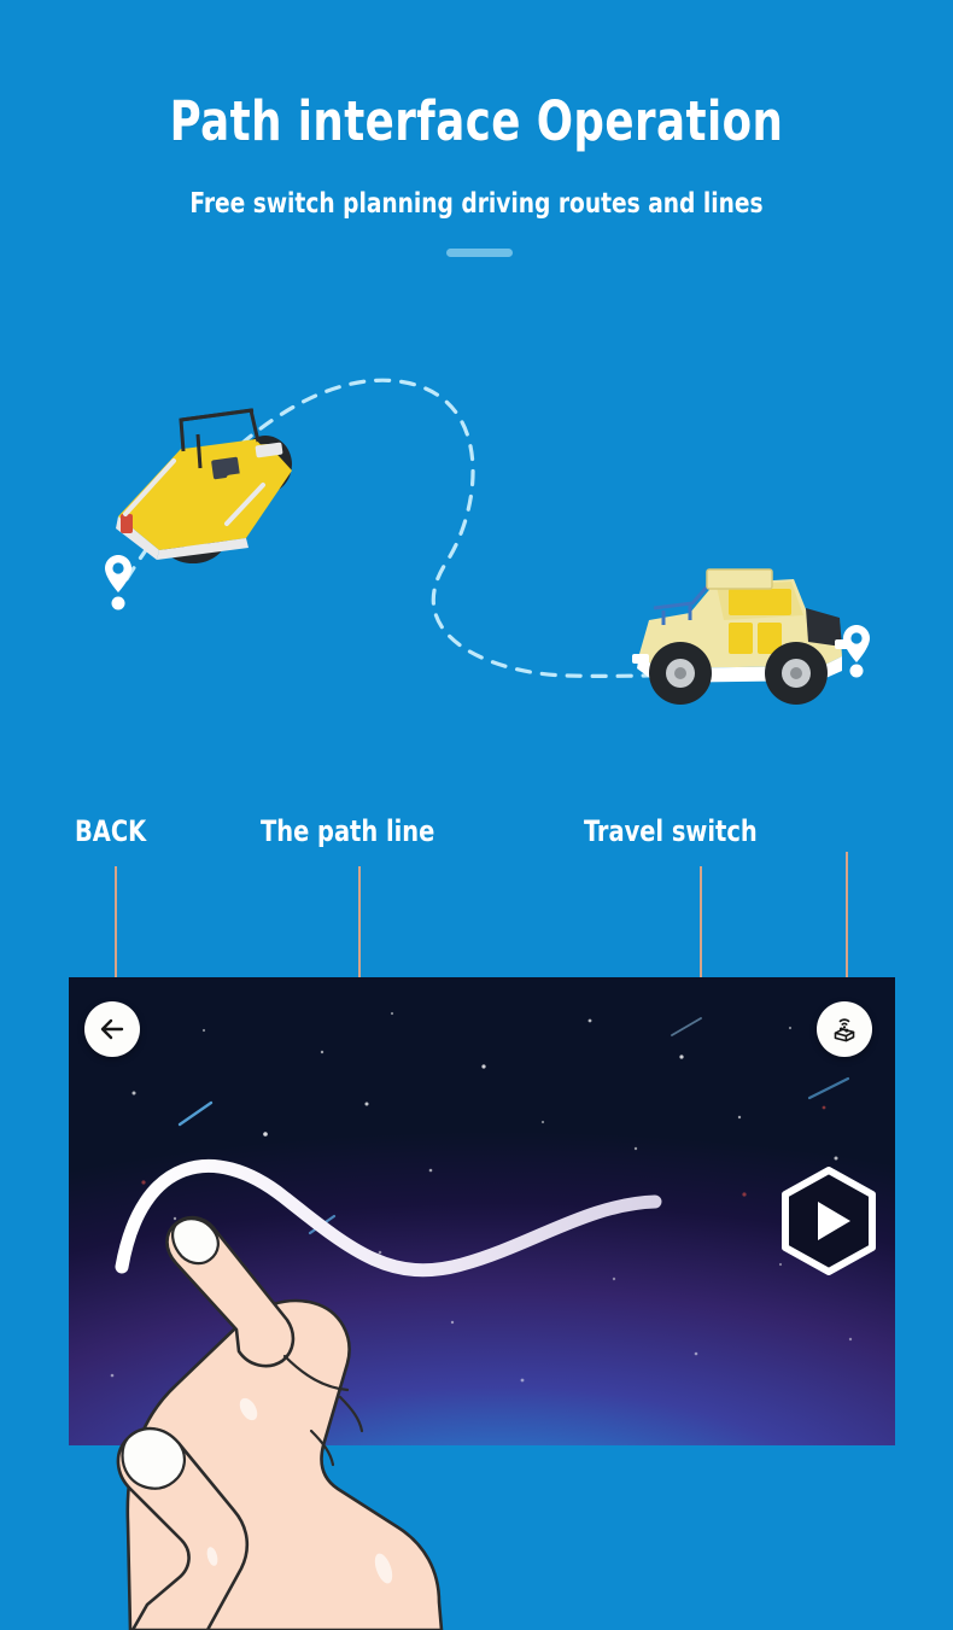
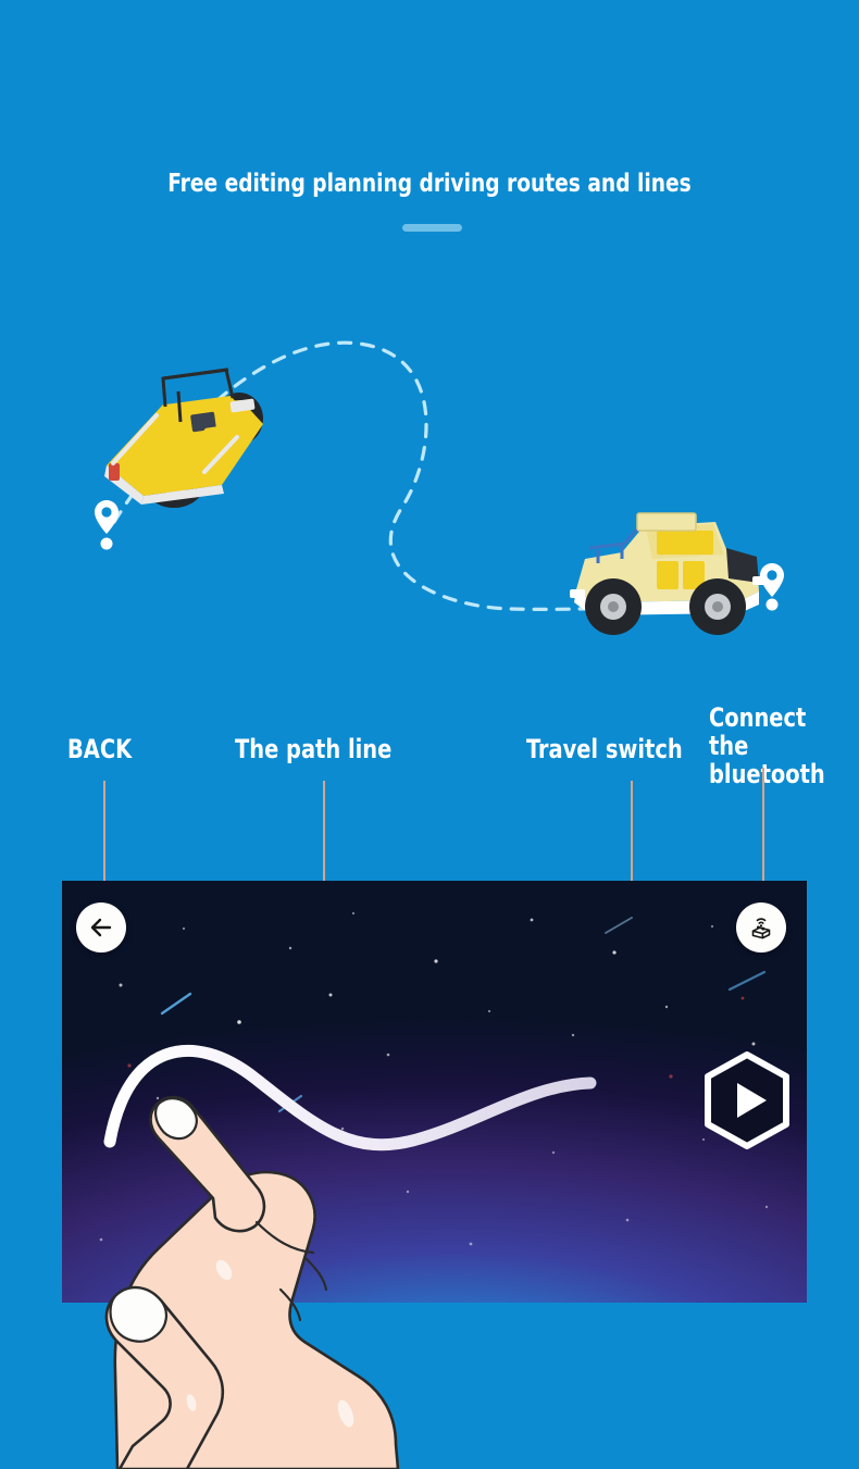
- Path interface Operation
- Free switch planning driving routes and lines
+ Free editing planning driving routes and lines
  BACK
  The path line
  Travel switch
+ Connect the
+ bluetooth
